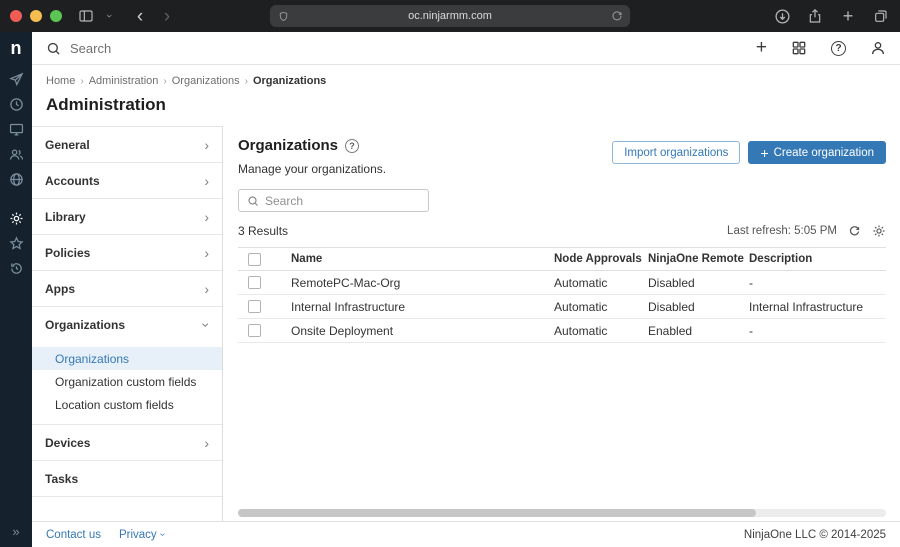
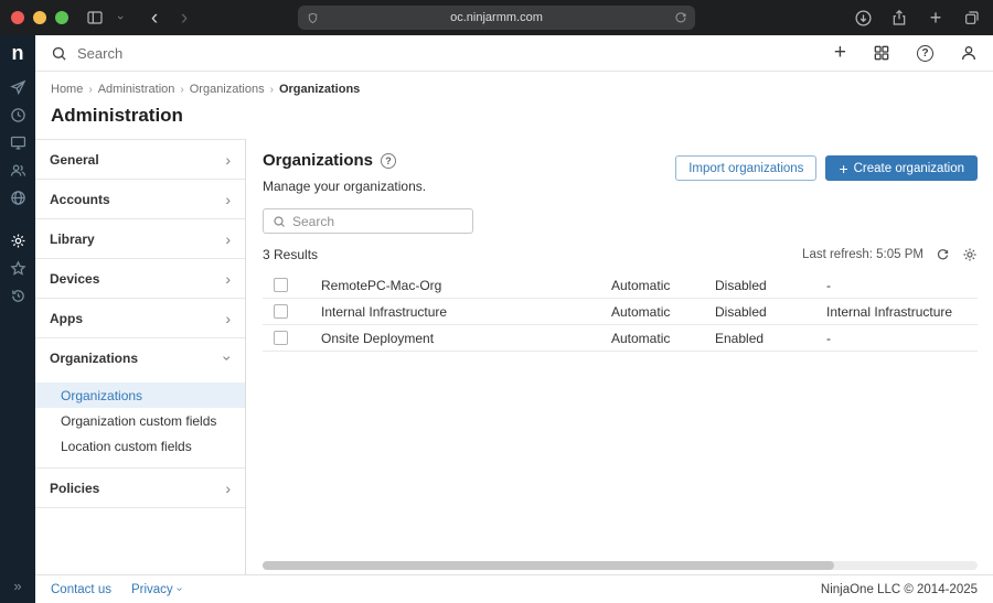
  ‹
  ›
  oc.ninjarmm.com
  +
  n
  »
  Search
  +
  ?
  Home
  ›
  Administration
  ›
  Organizations
  ›
  Organizations
  Administration
  General
  ›
  Accounts
  ›
  Library
  ›
- Policies
+ Devices
  ›
  Apps
  ›
  Organizations
  Organizations
  Organization custom fields
  Location custom fields
- Devices
+ Policies
  ›
- Tasks
  Organizations
  ?
  Manage your organizations.
  Import organizations
  +
  Create organization
  Search
  3 Results
  Last refresh: 5:05 PM
- Name
- Node Approvals
- NinjaOne Remote
- Description
  RemotePC-Mac-Org
  Automatic
  Disabled
  -
  Internal Infrastructure
  Automatic
  Disabled
  Internal Infrastructure
  Onsite Deployment
  Automatic
  Enabled
  -
  Contact us
  Privacy
  NinjaOne LLC © 2014-2025
